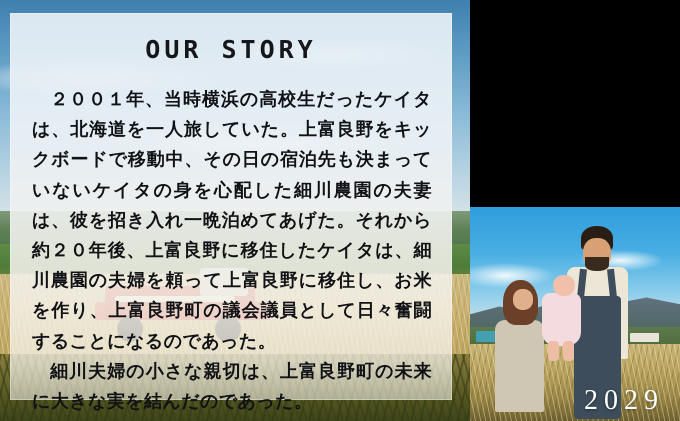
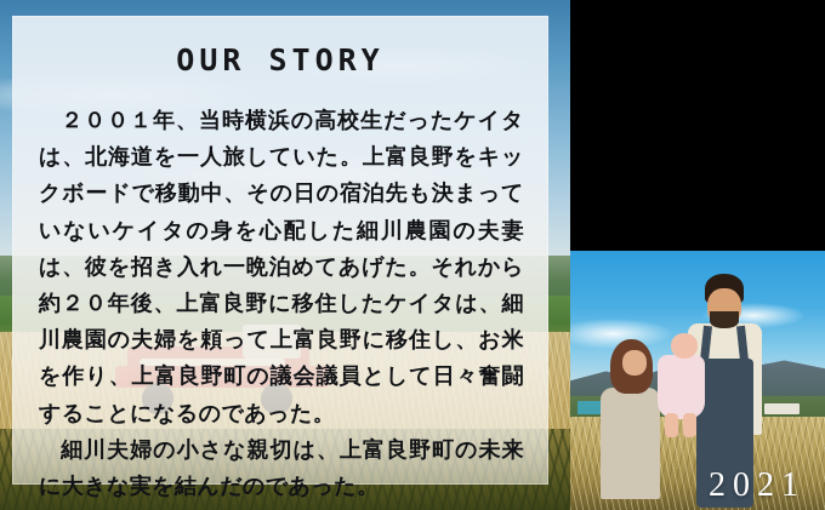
  OUR STORY
  ２００１年、当時横浜の高校生だったケイタは、北海道を一人旅していた。上富良野をキックボードで移動中、その日の宿泊先も決まっていないケイタの身を心配した細川農園の夫妻は、彼を招き入れ一晩泊めてあげた。それから約２０年後、上富良野に移住したケイタは、細川農園の夫婦を頼って上富良野に移住し、お米を作り、上富良野町の議会議員として日々奮闘することになるのであった。
  細川夫婦の小さな親切は、上富良野町の未来に大きな実を結んだのであった。
- 2029
+ 2021
